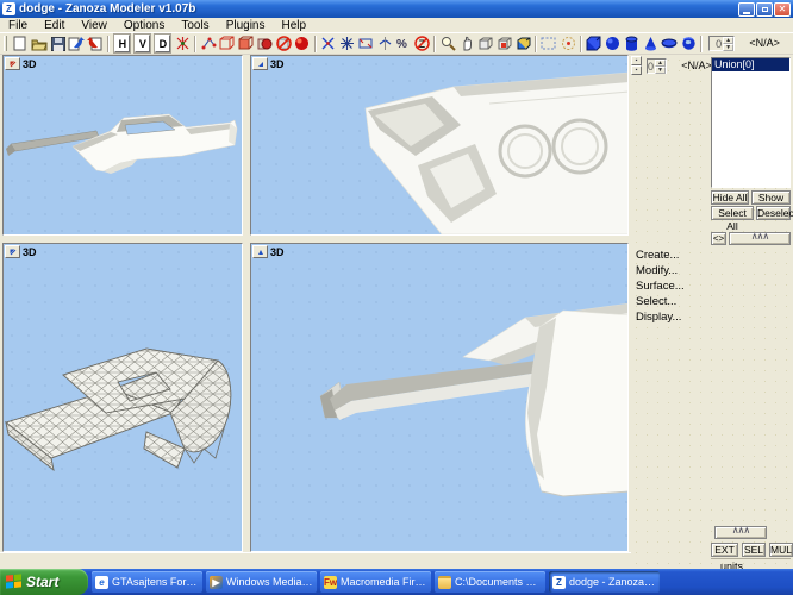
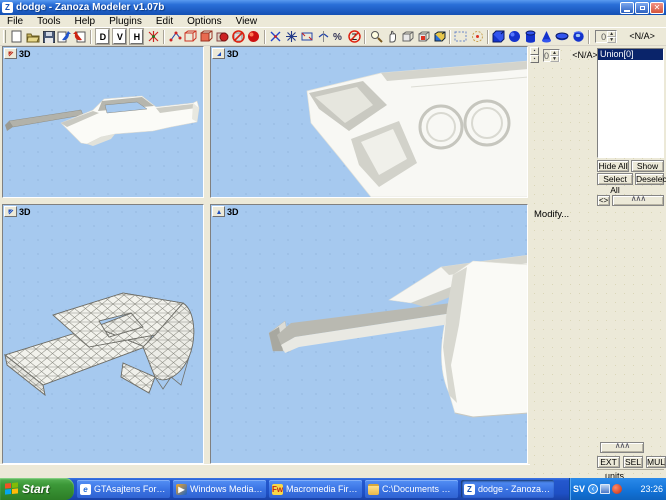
  Z
  dodge - Zanoza Modeler v1.07b
  ✕
  File
- Edit
+ Tools
- View
+ Help
- Options
+ Plugins
- Tools
+ Edit
- Plugins
+ Options
- Help
+ View
- H
+ D
  V
- D
+ H
  %
  0
  <N/A>
  3D
  3D
  3D
  3D
  0
  <N/A>
  Union[0]
  Hide All
  Select All
  Deselec
  <>
  ∧∧∧
- Create...
  Modify...
- Surface...
- Select...
- Display...
  ∧∧∧
  EXT
  SEL
  MUL
  units
  Start
  e
  GTAsajtens Forum
  ▶
  Windows Media P
  Fw
  Macromedia Firew
  C:\Documents and
  Z
  dodge - Zanoza M
+ SV
+ ‹
+ 23:26
